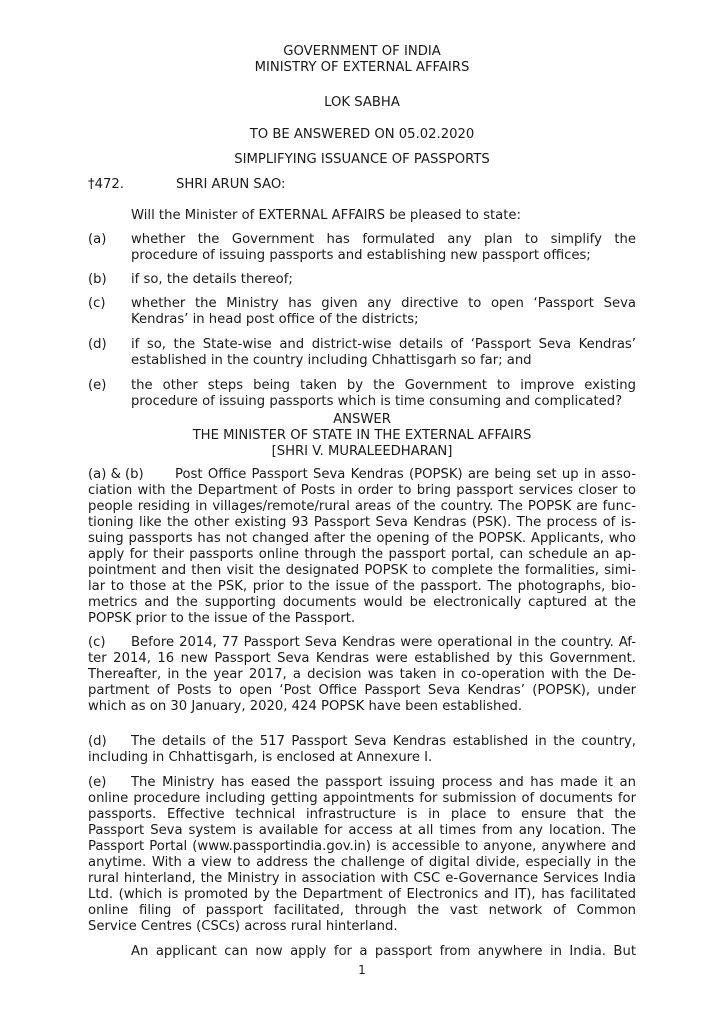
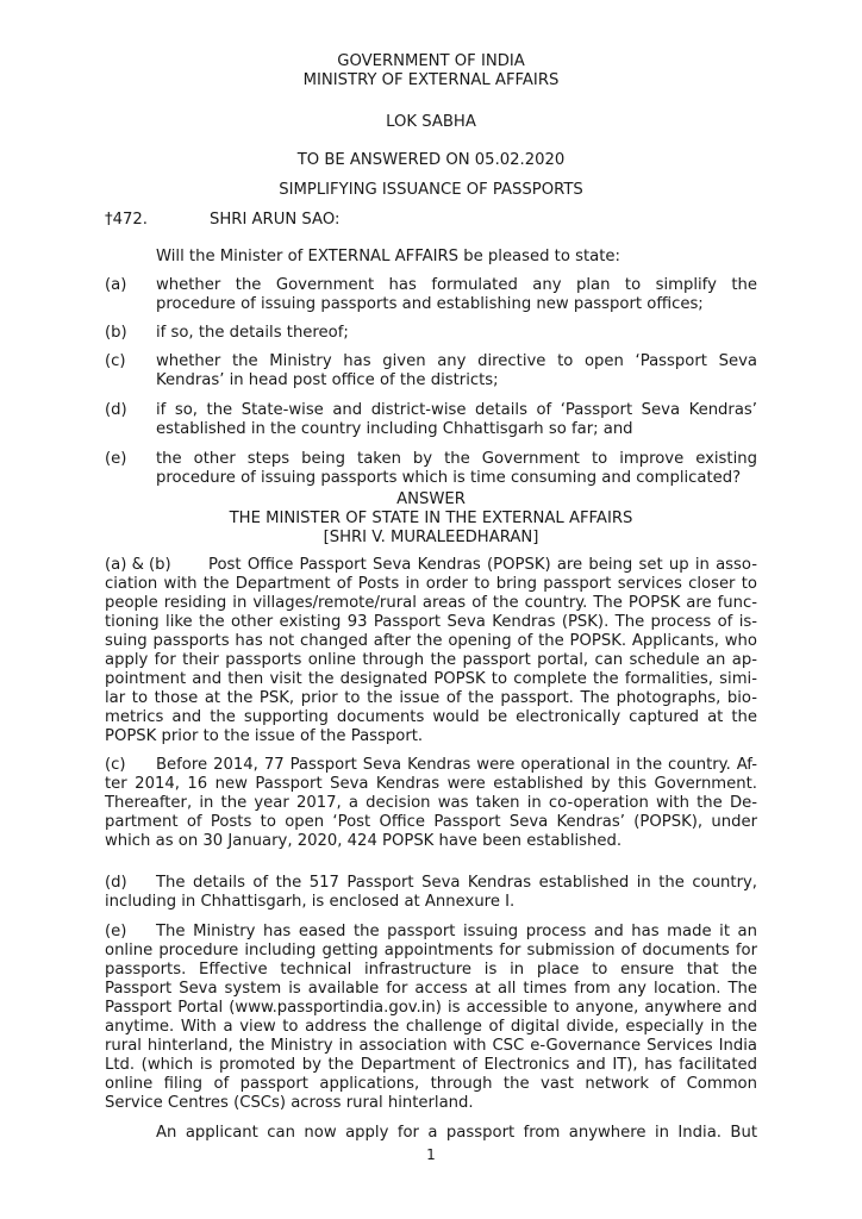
  GOVERNMENT OF INDIA
  MINISTRY OF EXTERNAL AFFAIRS
  LOK SABHA
  TO BE ANSWERED ON 05.02.2020
  SIMPLIFYING ISSUANCE OF PASSPORTS
  †472.
  SHRI ARUN SAO:
  Will the Minister of EXTERNAL AFFAIRS be pleased to state:
  (a)
  whether the Government has formulated any plan to simplify the
  procedure of issuing passports and establishing new passport offices;
  (b)
  if so, the details thereof;
  (c)
  whether the Ministry has given any directive to open ‘Passport Seva
  Kendras’ in head post office of the districts;
  (d)
  if so, the State-wise and district-wise details of ‘Passport Seva Kendras’
  established in the country including Chhattisgarh so far; and
  (e)
  the other steps being taken by the Government to improve existing
  procedure of issuing passports which is time consuming and complicated?
  ANSWER
  THE MINISTER OF STATE IN THE EXTERNAL AFFAIRS
  [SHRI V. MURALEEDHARAN]
  (a) & (b)
  Post Office Passport Seva Kendras (POPSK) are being set up in asso-
  ciation with the Department of Posts in order to bring passport services closer to
  people residing in villages/remote/rural areas of the country. The POPSK are func-
  tioning like the other existing 93 Passport Seva Kendras (PSK). The process of is-
  suing passports has not changed after the opening of the POPSK. Applicants, who
  apply for their passports online through the passport portal, can schedule an ap-
  pointment and then visit the designated POPSK to complete the formalities, simi-
  lar to those at the PSK, prior to the issue of the passport. The photographs, bio-
  metrics and the supporting documents would be electronically captured at the
  POPSK prior to the issue of the Passport.
  (c)
  Before 2014, 77 Passport Seva Kendras were operational in the country. Af-
  ter 2014, 16 new Passport Seva Kendras were established by this Government.
  Thereafter, in the year 2017, a decision was taken in co-operation with the De-
  partment of Posts to open ‘Post Office Passport Seva Kendras’ (POPSK), under
  which as on 30 January, 2020, 424 POPSK have been established.
  (d)
  The details of the 517 Passport Seva Kendras established in the country,
  including in Chhattisgarh, is enclosed at Annexure I.
  (e)
  The Ministry has eased the passport issuing process and has made it an
  online procedure including getting appointments for submission of documents for
  passports. Effective technical infrastructure is in place to ensure that the
  Passport Seva system is available for access at all times from any location. The
  Passport Portal (www.passportindia.gov.in) is accessible to anyone, anywhere and
  anytime. With a view to address the challenge of digital divide, especially in the
  rural hinterland, the Ministry in association with CSC e-Governance Services India
  Ltd. (which is promoted by the Department of Electronics and IT), has facilitated
- online filing of passport facilitated, through the vast network of Common
+ online filing of passport applications, through the vast network of Common
  Service Centres (CSCs) across rural hinterland.
  An applicant can now apply for a passport from anywhere in India. But
  1
